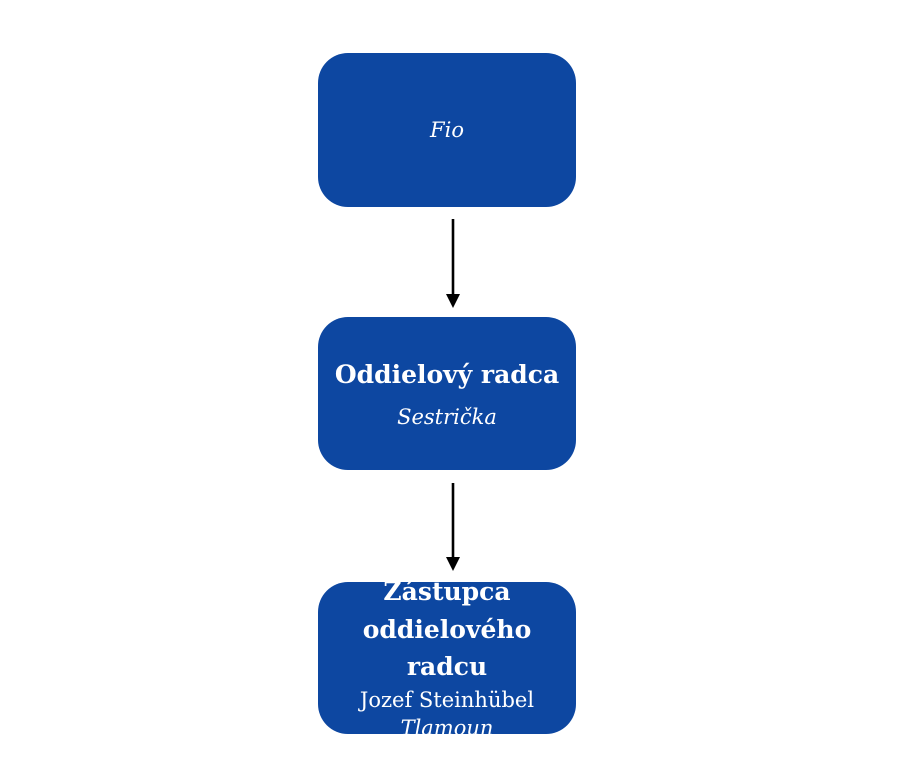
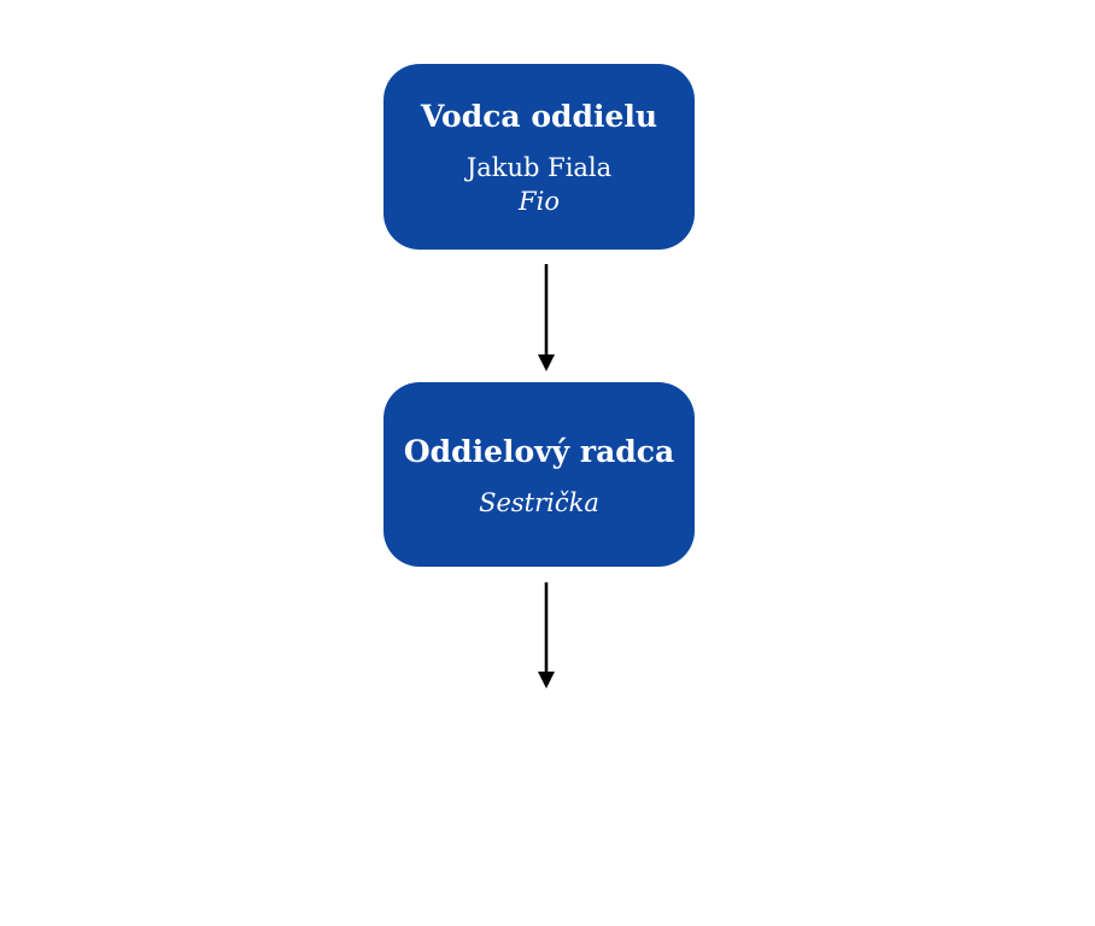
+ Vodca oddielu
+ Jakub Fiala
  Fio
  Oddielový radca
  Sestrička
- Zástupca oddielového radcu
- Jozef Steinhübel
- Tlamoun
